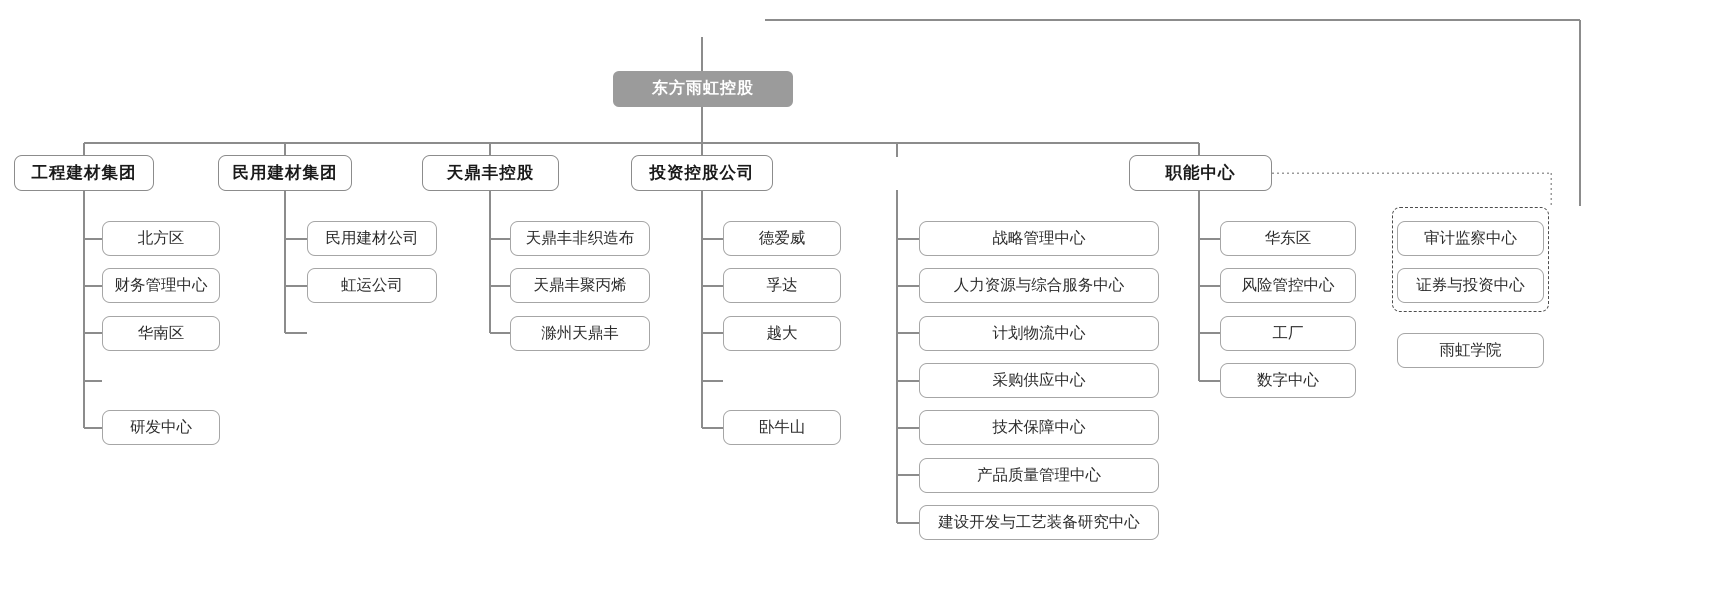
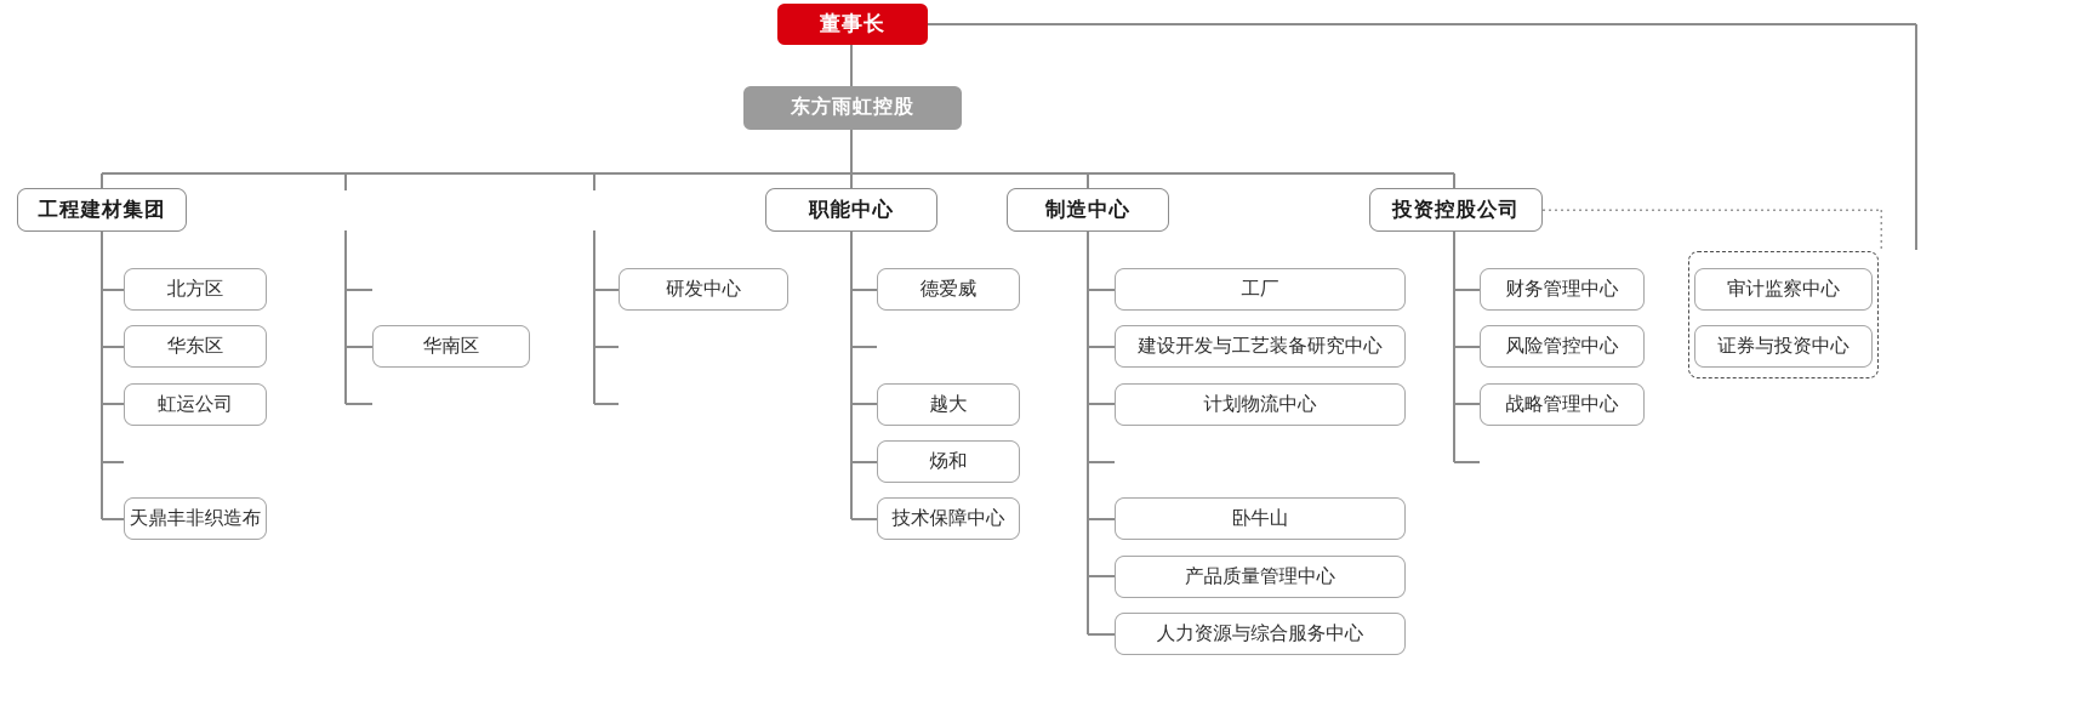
+ 董事长
  东方雨虹控股
  工程建材集团
- 民用建材集团
- 天鼎丰控股
- 投资控股公司
+ 职能中心
+ 制造中心
- 职能中心
+ 投资控股公司
  北方区
- 财务管理中心
+ 华东区
- 华南区
+ 虹运公司
- 研发中心
+ 天鼎丰非织造布
- 民用建材公司
- 虹运公司
+ 华南区
- 天鼎丰非织造布
+ 研发中心
- 天鼎丰聚丙烯
- 滁州天鼎丰
  德爱威
- 孚达
  越大
+ 炀和
- 卧牛山
+ 技术保障中心
- 战略管理中心
+ 工厂
- 人力资源与综合服务中心
+ 建设开发与工艺装备研究中心
  计划物流中心
- 采购供应中心
- 技术保障中心
+ 卧牛山
  产品质量管理中心
- 建设开发与工艺装备研究中心
+ 人力资源与综合服务中心
- 华东区
+ 财务管理中心
  风险管控中心
- 工厂
+ 战略管理中心
- 数字中心
  审计监察中心
  证券与投资中心
- 雨虹学院
